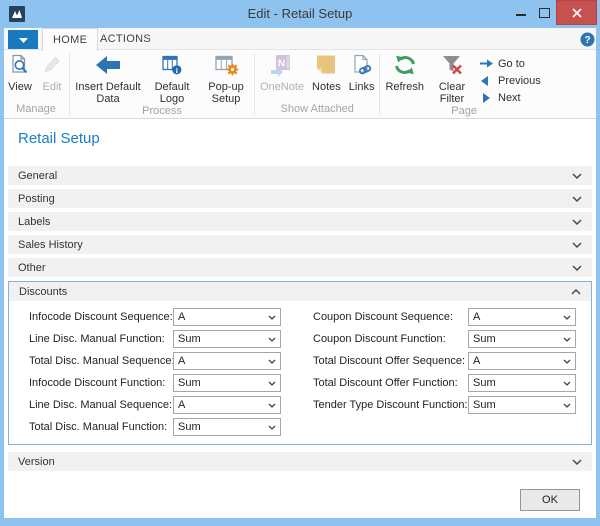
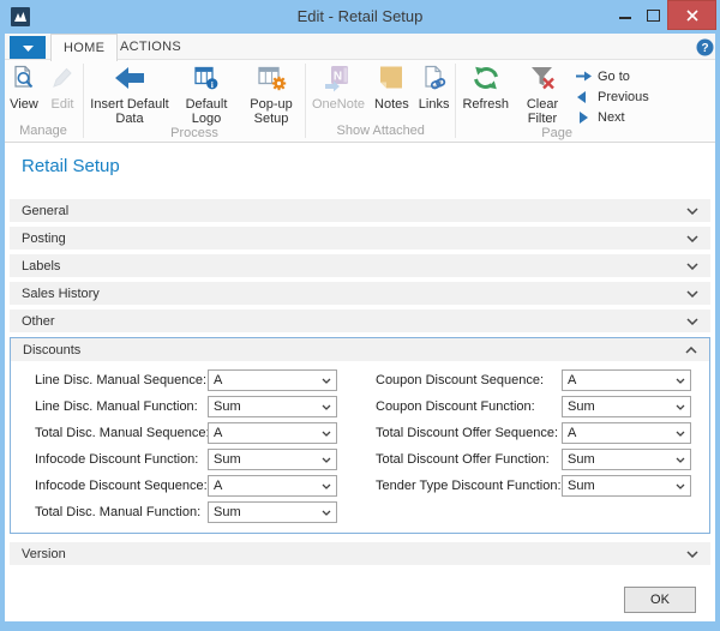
  Edit - Retail Setup
  HOME
  ACTIONS
  ?
  View
  Edit
  Manage
  Insert Default Data
  i
  Default Logo
  Pop-up Setup
  Process
  N
  OneNote
  Notes
  Links
  Show Attached
  Refresh
  Clear Filter
  Go to
  Previous
  Next
  Page
  Retail Setup
  General
  Posting
  Labels
  Sales History
  Other
  Discounts
- Infocode Discount Sequence:
+ Line Disc. Manual Sequence:
  A
  Line Disc. Manual Function:
  Sum
  Total Disc. Manual Sequence
  A
  Infocode Discount Function:
  Sum
- Line Disc. Manual Sequence:
+ Infocode Discount Sequence:
  A
  Total Disc. Manual Function:
  Sum
  Coupon Discount Sequence:
  A
  Coupon Discount Function:
  Sum
  Total Discount Offer Sequence:
  A
  Total Discount Offer Function:
  Sum
  Tender Type Discount Function:
  Sum
  Version
  OK
